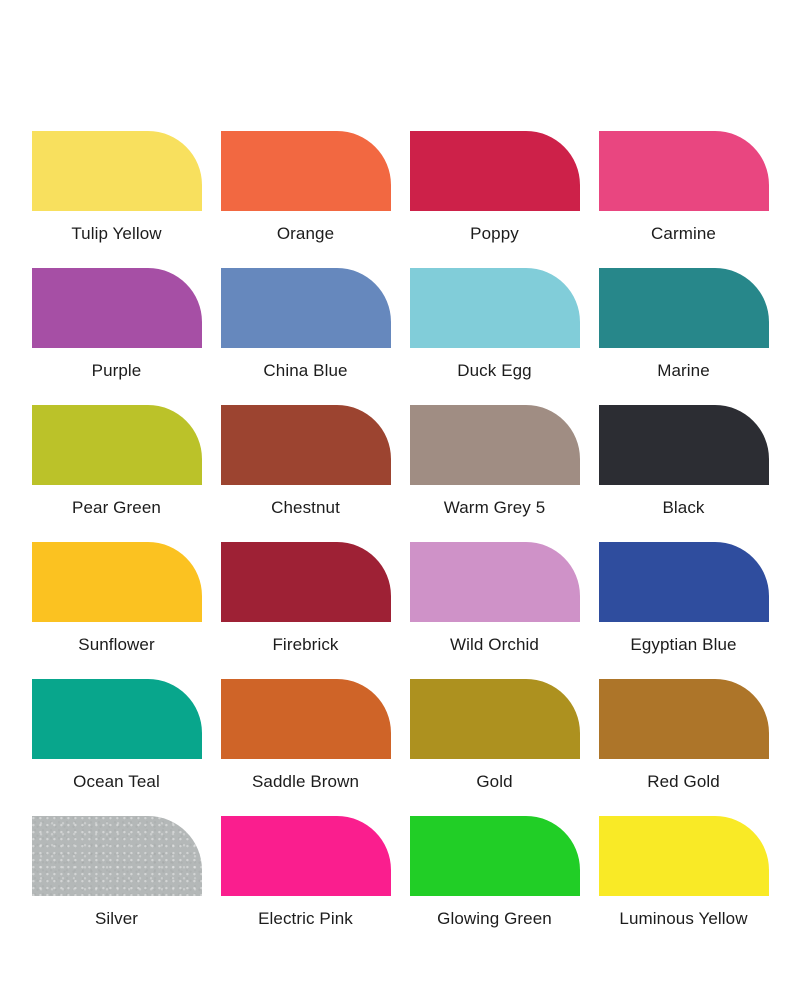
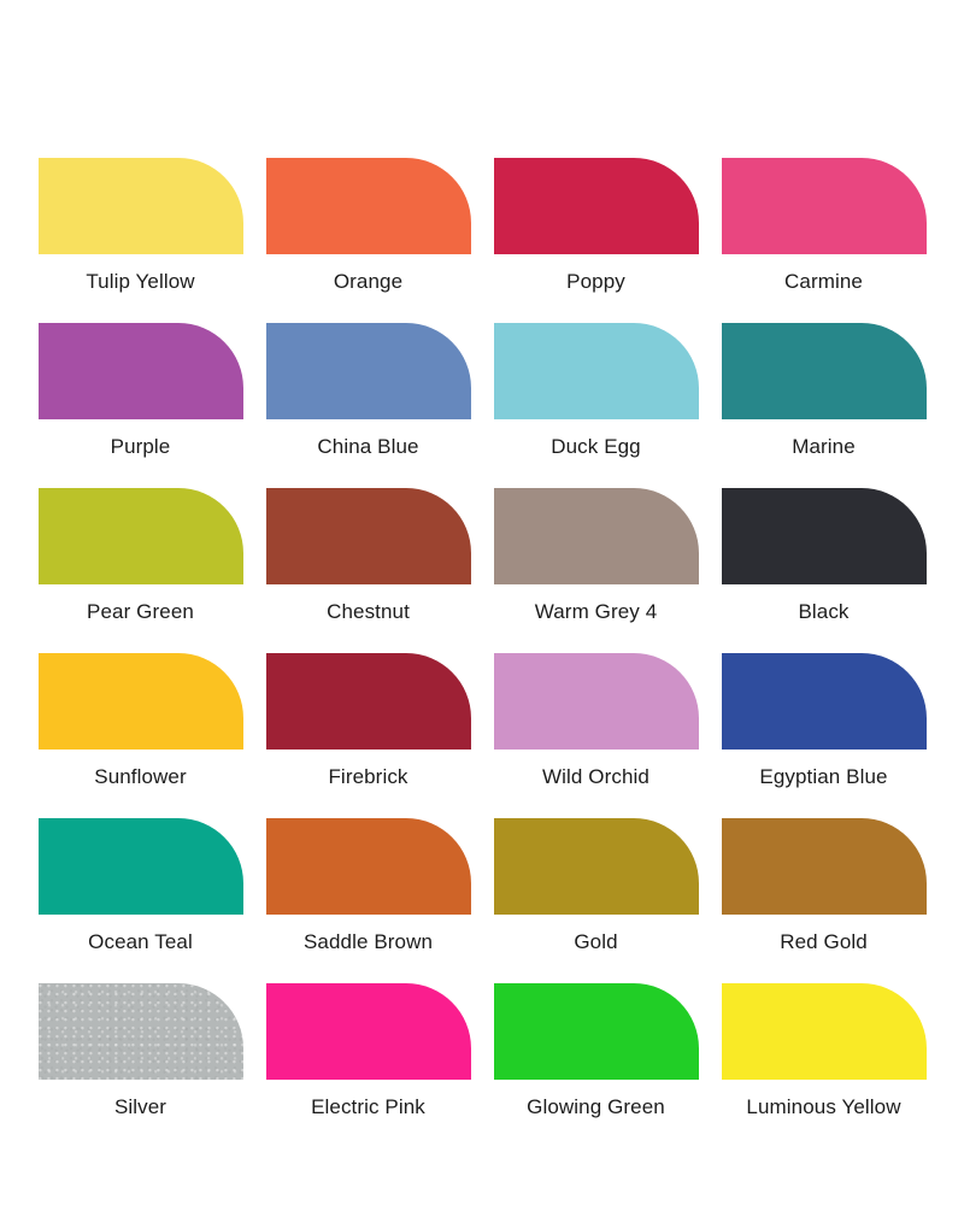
  Tulip Yellow
  Orange
  Poppy
  Carmine
  Purple
  China Blue
  Duck Egg
  Marine
  Pear Green
  Chestnut
- Warm Grey 5
+ Warm Grey 4
  Black
  Sunflower
  Firebrick
  Wild Orchid
  Egyptian Blue
  Ocean Teal
  Saddle Brown
  Gold
  Red Gold
  Silver
  Electric Pink
  Glowing Green
  Luminous Yellow
